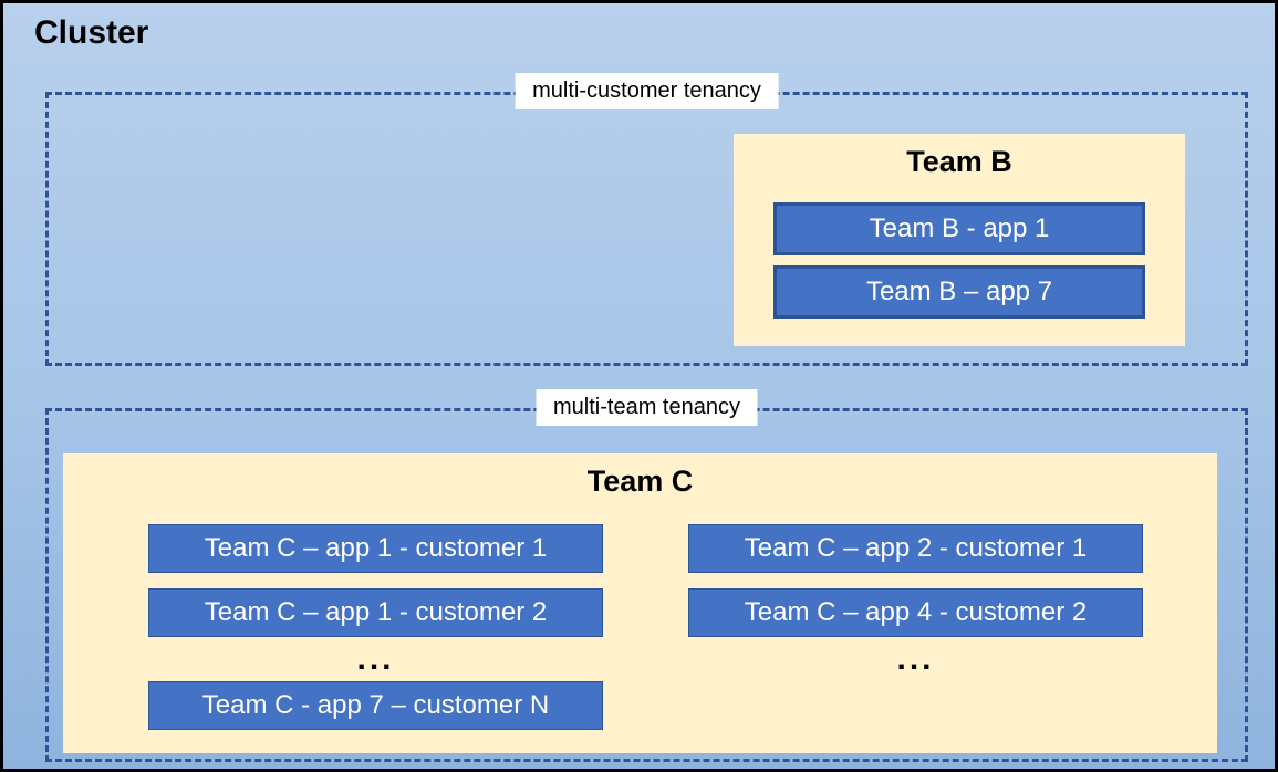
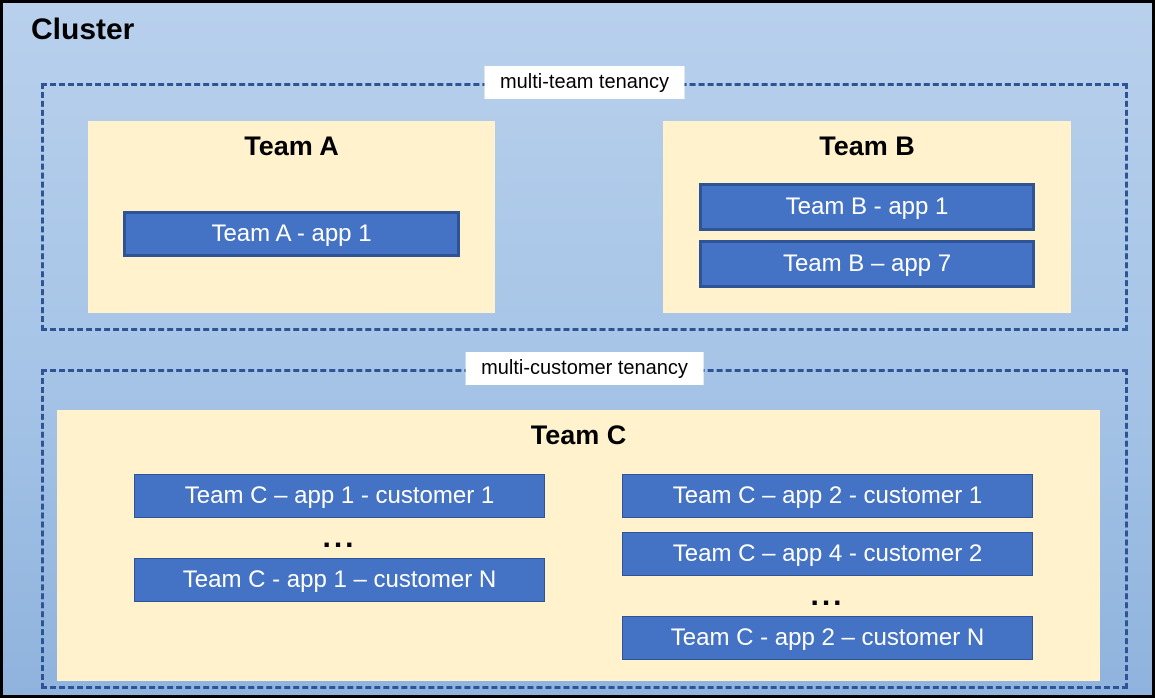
  Cluster
- multi-customer tenancy
+ multi-team tenancy
+ Team A
+ Team A - app 1
  Team B
  Team B - app 1
  Team B – app 7
- multi-team tenancy
+ multi-customer tenancy
  Team C
  Team C – app 1 - customer 1
- Team C – app 1 - customer 2
  ...
- Team C - app 7 – customer N
+ Team C - app 1 – customer N
  Team C – app 2 - customer 1
  Team C – app 4 - customer 2
  ...
+ Team C - app 2 – customer N
